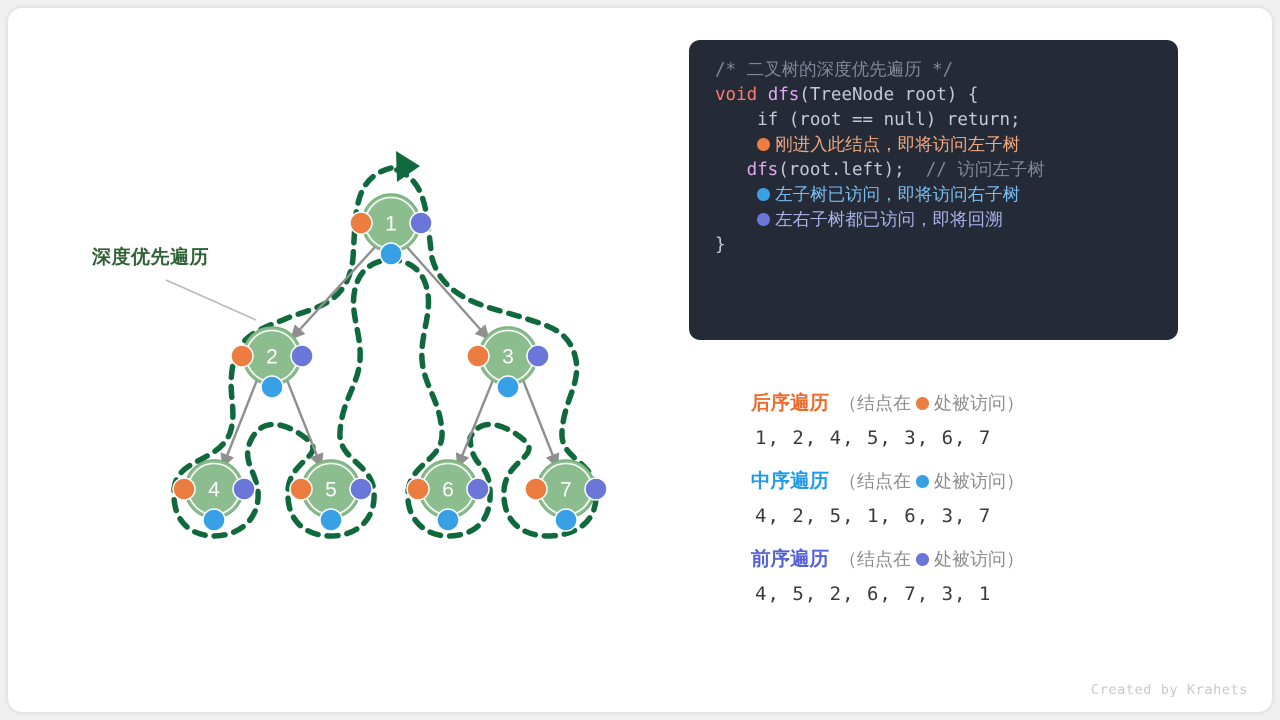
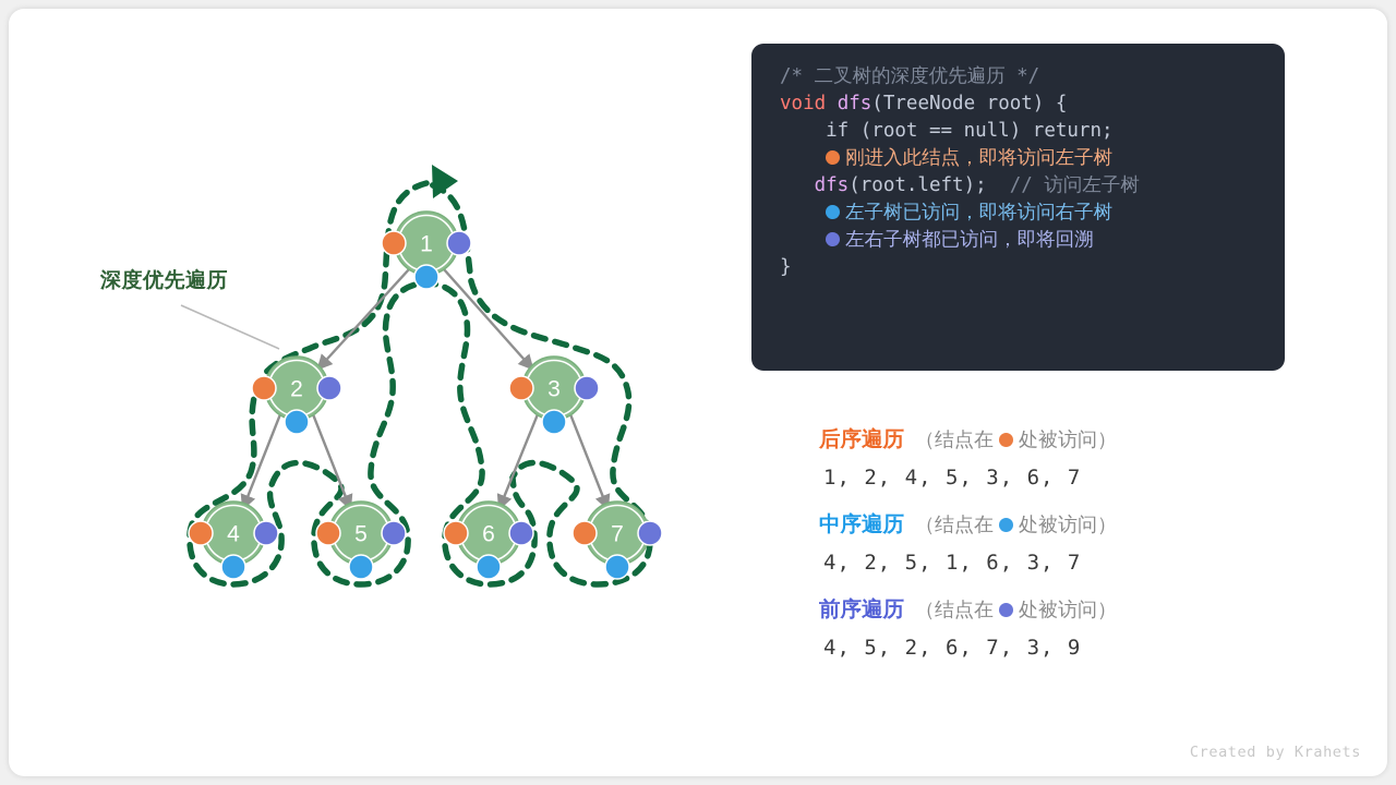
  1
  2
  3
  4
  5
  6
  7
  深度优先遍历
  /* 二叉树的深度优先遍历 */
  void dfs(TreeNode root) {
  if (root == null) return;
  刚进入此结点，即将访问左子树
  dfs(root.left); // 访问左子树
  左子树已访问，即将访问右子树
  左右子树都已访问，即将回溯
  }
  后序遍历 （结点在 处被访问）
  1, 2, 4, 5, 3, 6, 7
  中序遍历 （结点在 处被访问）
  4, 2, 5, 1, 6, 3, 7
  前序遍历 （结点在 处被访问）
- 4, 5, 2, 6, 7, 3, 1
+ 4, 5, 2, 6, 7, 3, 9
  Created by Krahets
